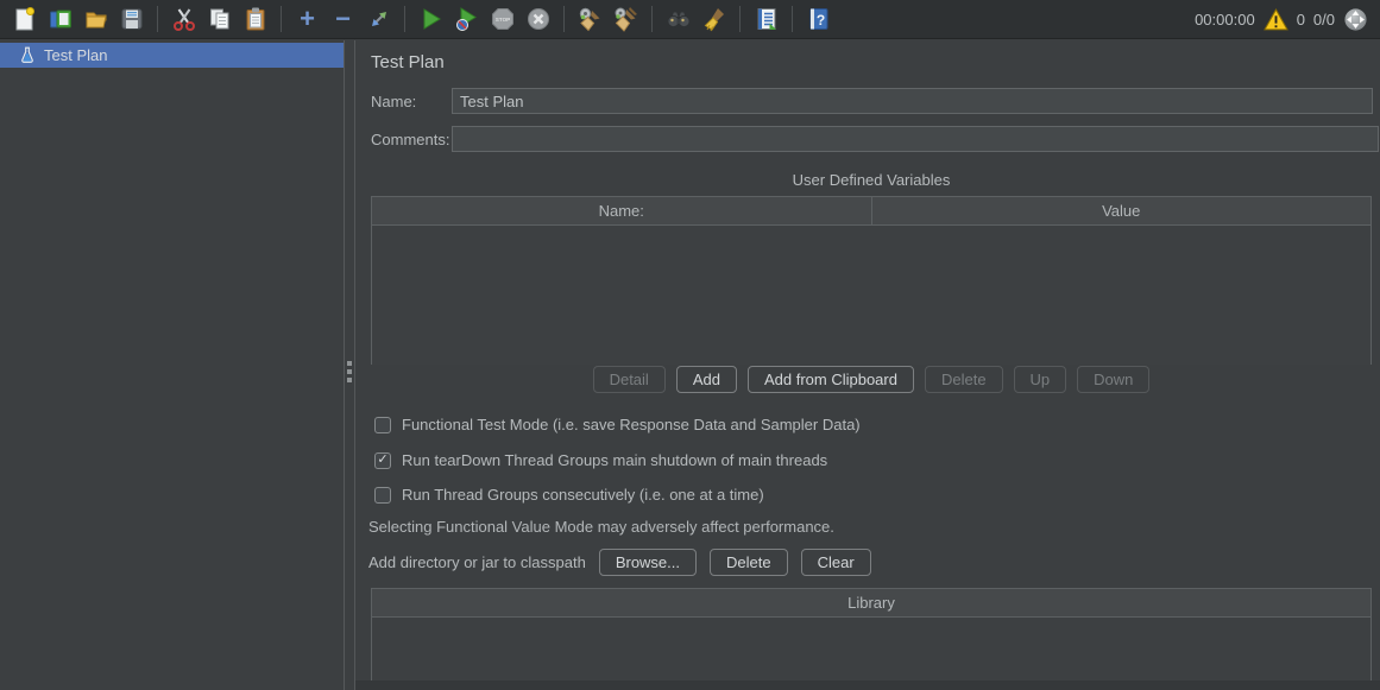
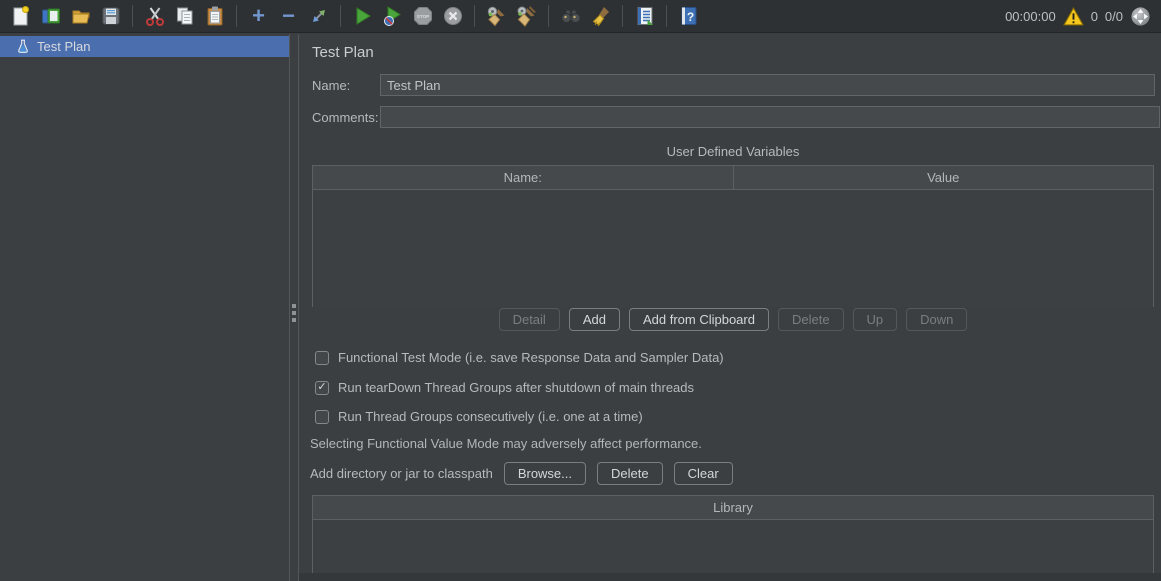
  +
  −
  ?
  00:00:00
  0
  0/0
  Test Plan
  Test Plan
  Name:
  Test Plan
  Comments:
  User Defined Variables
  Name:
  Value
  Detail
  Add
  Add from Clipboard
  Delete
  Up
  Down
  Functional Test Mode (i.e. save Response Data and Sampler Data)
- Run tearDown Thread Groups main shutdown of main threads
+ Run tearDown Thread Groups after shutdown of main threads
  Run Thread Groups consecutively (i.e. one at a time)
  Selecting Functional Value Mode may adversely affect performance.
  Add directory or jar to classpath
  Browse...
  Delete
  Clear
  Library
